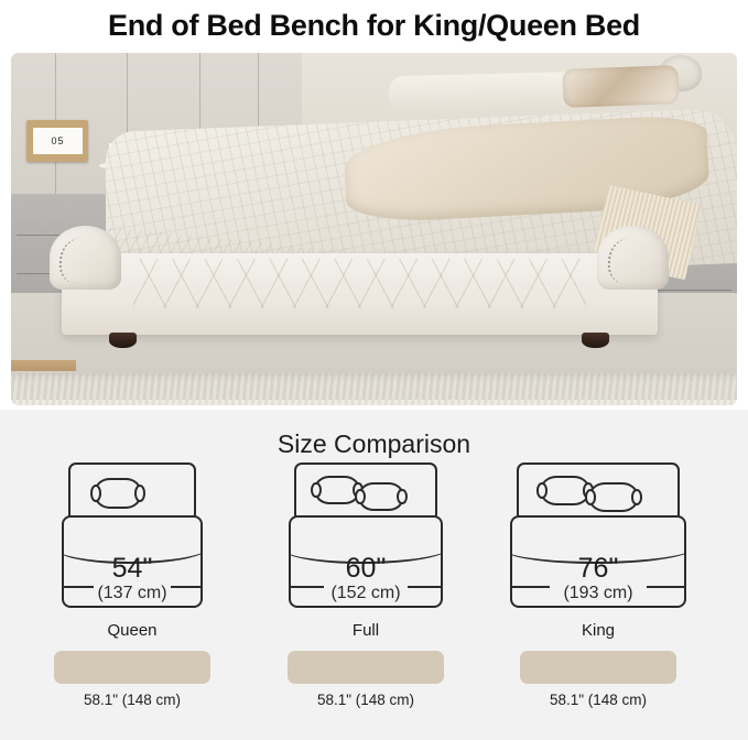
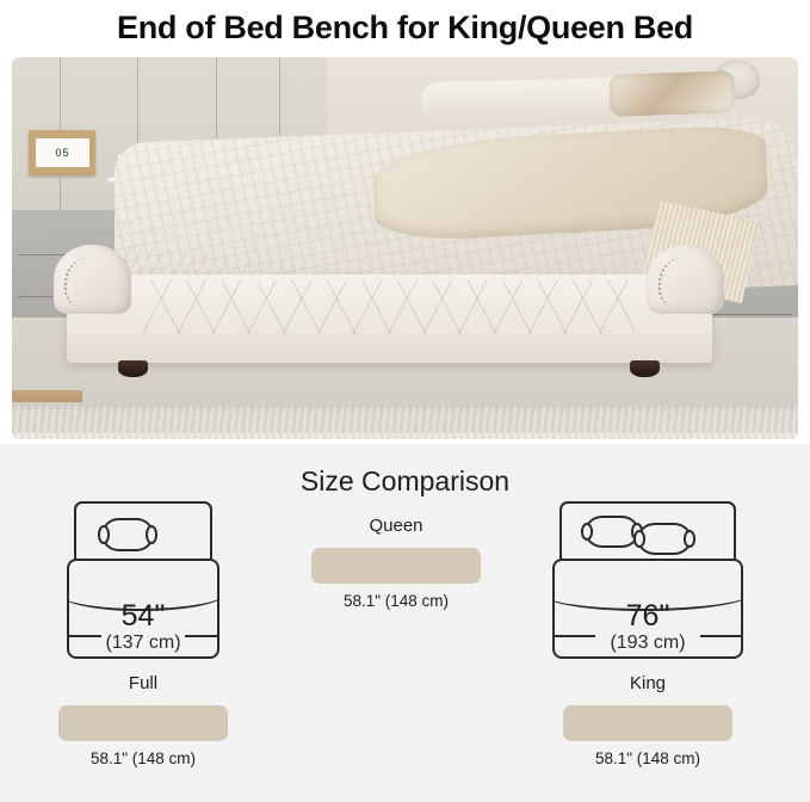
  End of Bed Bench for King/Queen Bed
  05
  Size Comparison
  54"
  (137 cm)
- Queen
+ Full
  58.1" (148 cm)
- 60"
- (152 cm)
- Full
+ Queen
  58.1" (148 cm)
  76"
  (193 cm)
  King
  58.1" (148 cm)
